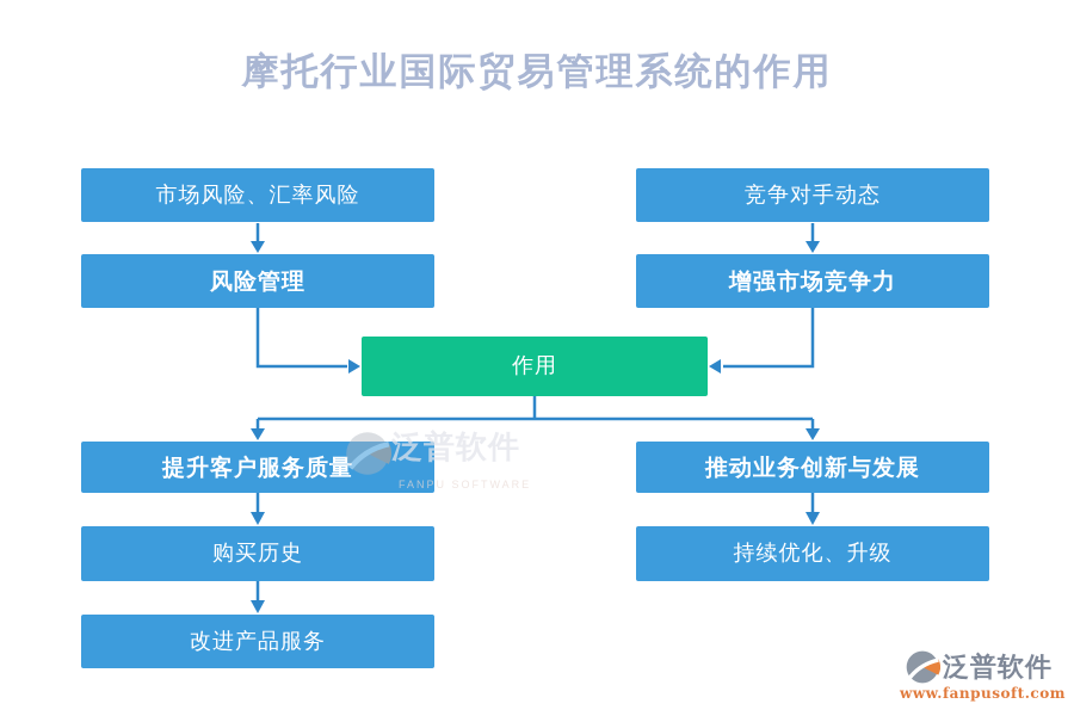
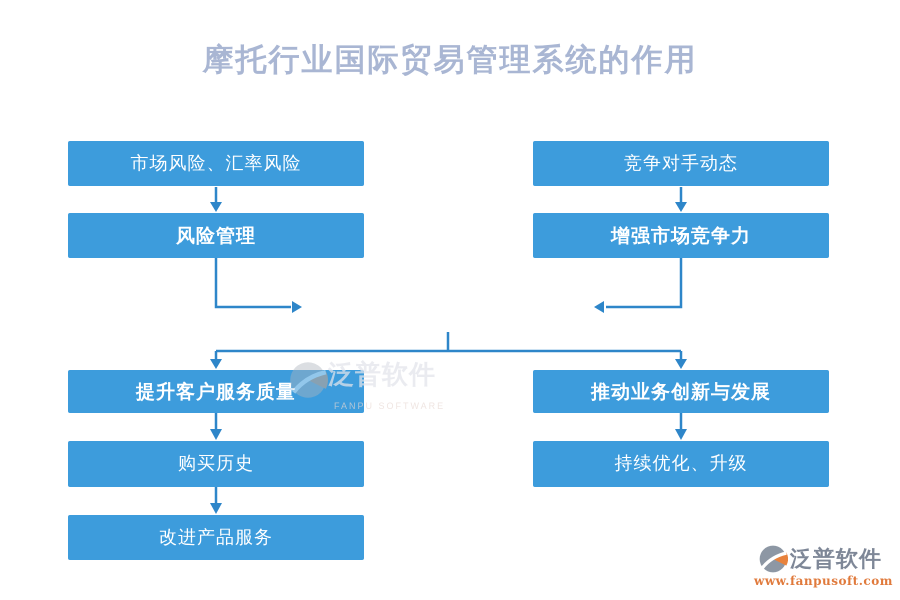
  摩托行业国际贸易管理系统的作用
  市场风险、汇率风险
  竞争对手动态
  风险管理
  增强市场竞争力
- 作用
  提升客户服务质量
  推动业务创新与发展
  购买历史
  持续优化、升级
  改进产品服务
  泛普软件
  FANPU SOFTWARE
  泛普软件
  www.fanpusoft.com
